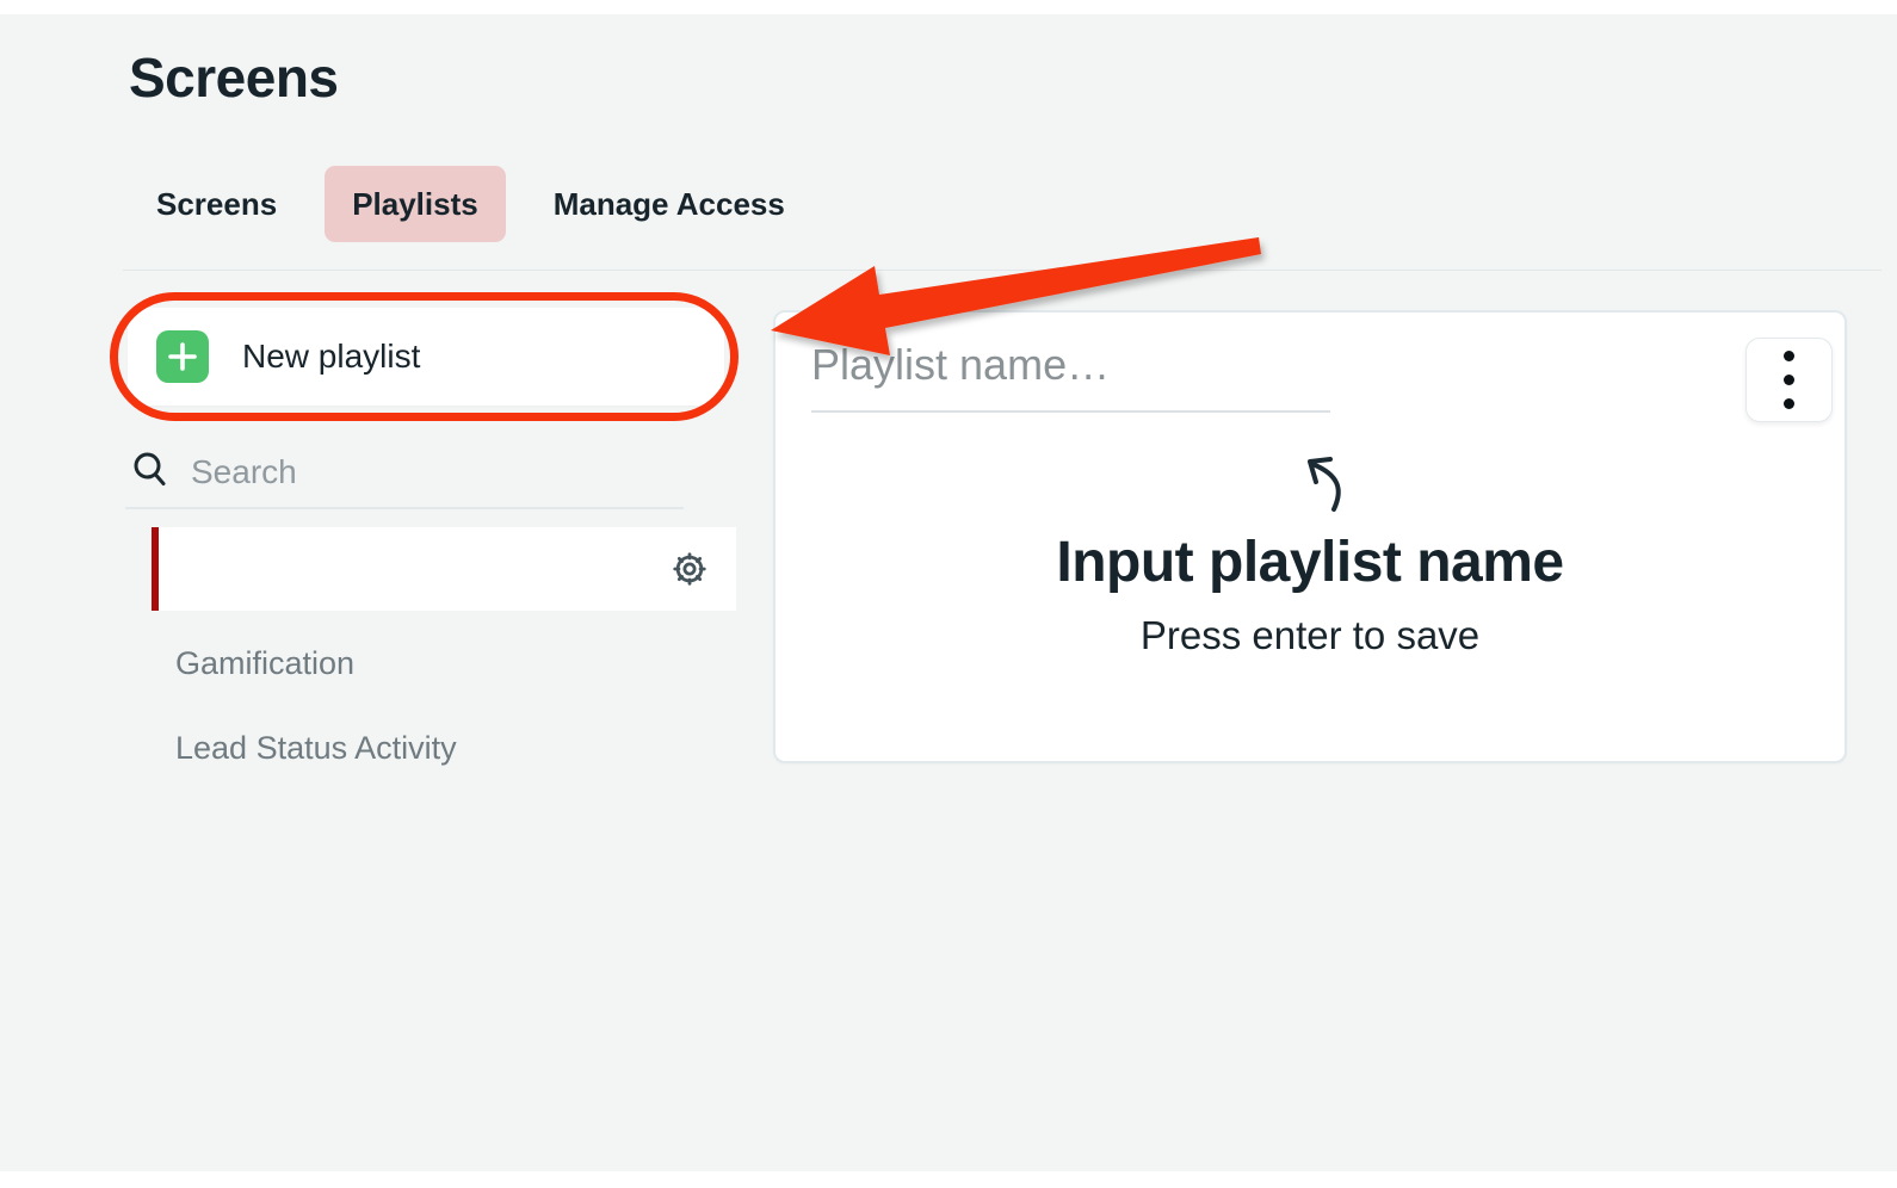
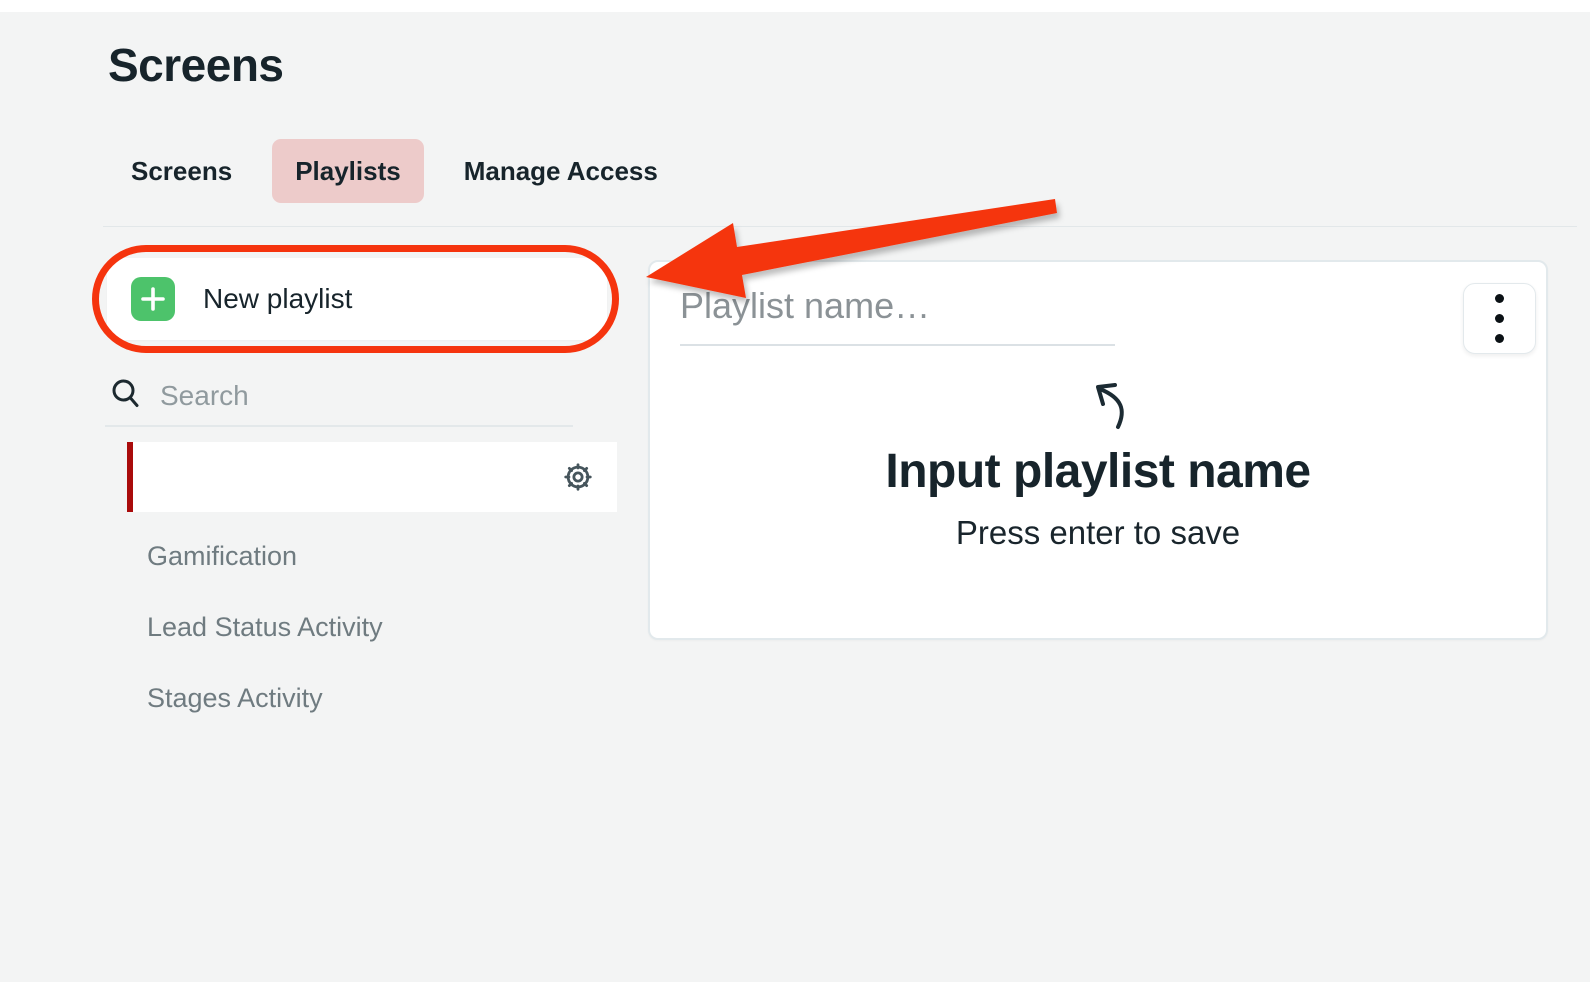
  Screens
  Screens
  Playlists
  Manage Access
  New playlist
  Search
  Gamification
  Lead Status Activity
+ Stages Activity
  Playlist name…
  Input playlist name
  Press enter to save
